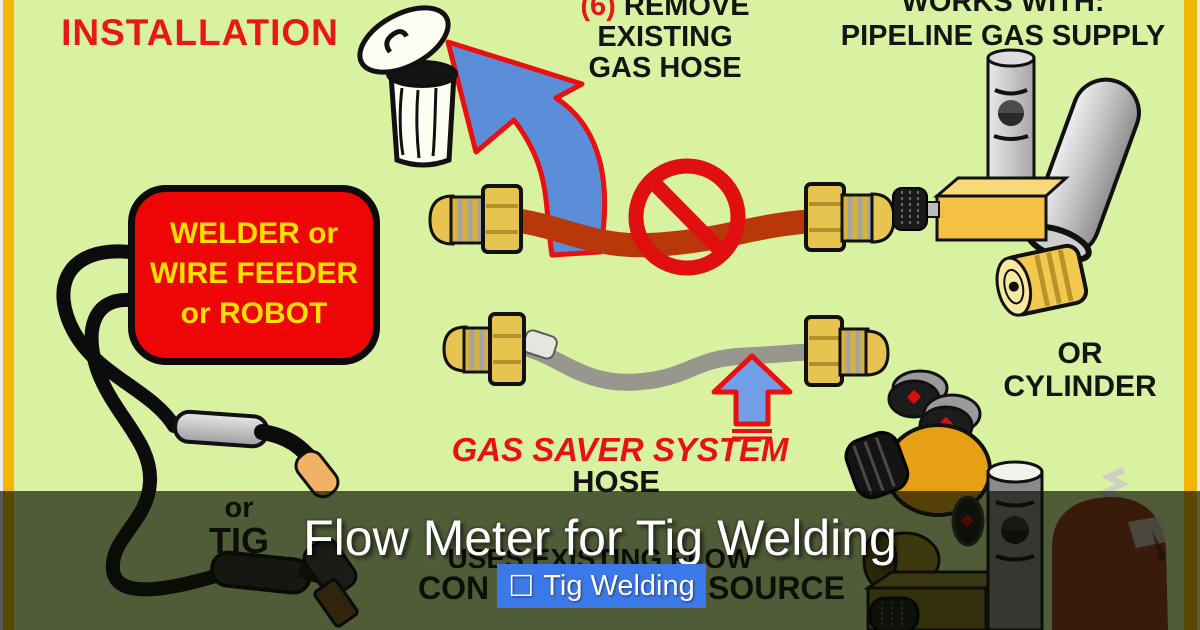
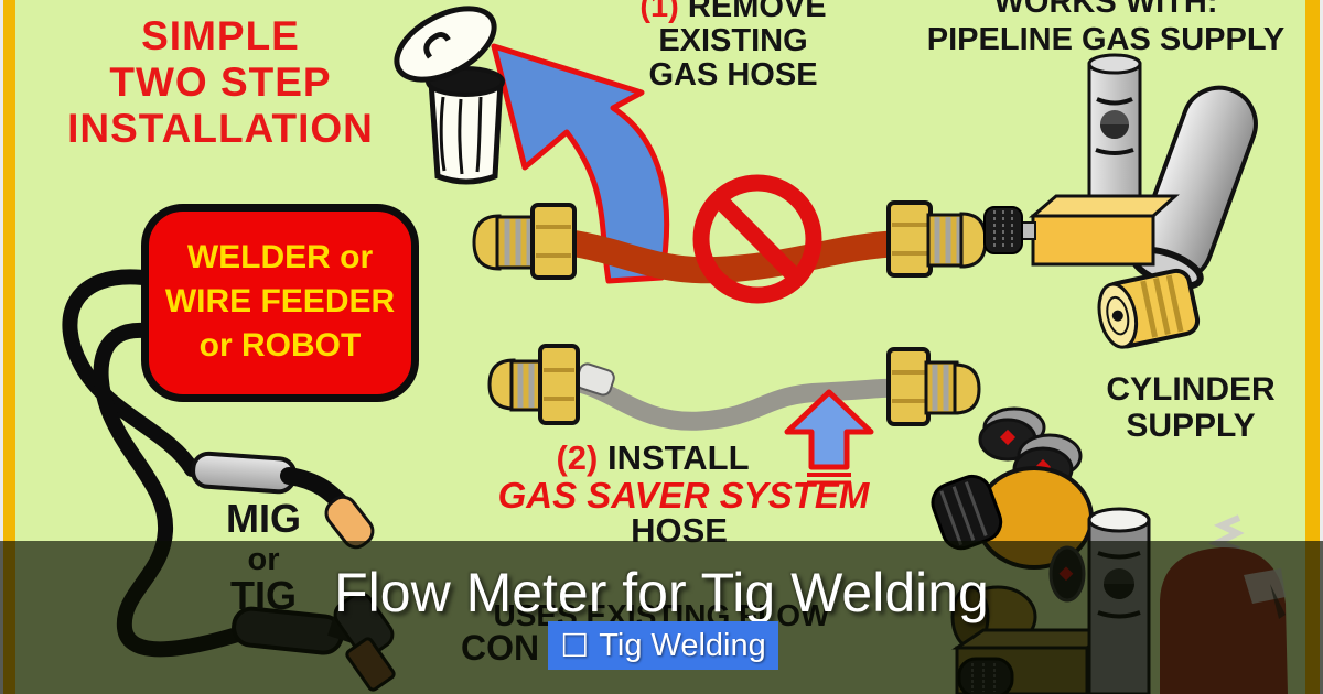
+ SIMPLE
+ TWO STEP
  INSTALLATION
- (6) REMOVE
+ (1) REMOVE
  EXISTING
  GAS HOSE
  WORKS WITH:
  PIPELINE GAS SUPPLY
  WELDER or
  WIRE FEEDER
  or ROBOT
+ MIG
  or
  TIG
+ (2) INSTALL
  GAS SAVER SYSTEM
  HOSE
- OR
  CYLINDER
+ SUPPLY
  USES EXISTING FLOW
  CON
- SOURCE
  Flow Meter for Tig Welding
  ☐
  Tig Welding
